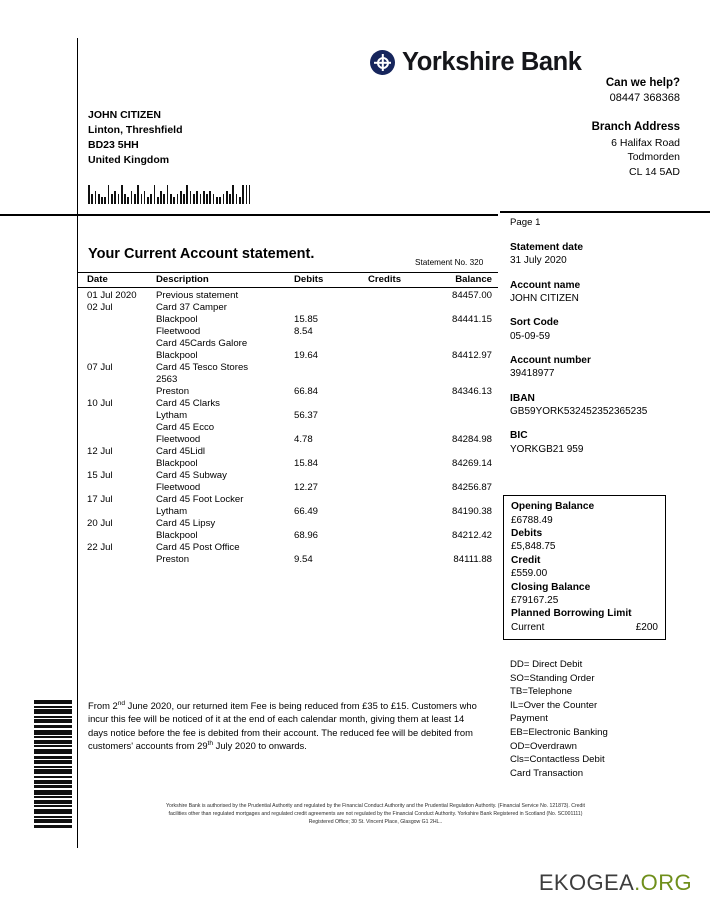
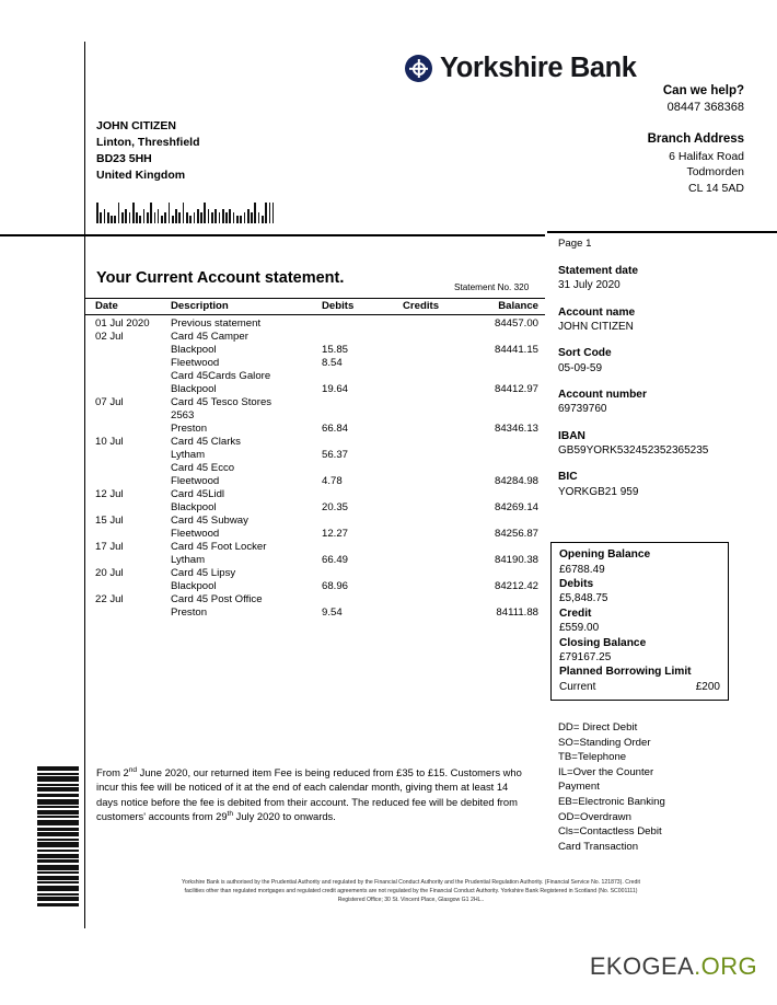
  Yorkshire Bank
  Can we help?
  08447 368368
  JOHN CITIZEN
  Linton, Threshfield
  BD23 5HH
  United Kingdom
  Branch Address
  6 Halifax Road
  Todmorden
  CL 14 5AD
  Your Current Account statement.
  Statement No. 320
  Date
  Description
  Debits
  Credits
  Balance
  01 Jul 2020
  Previous statement
  84457.00
  02 Jul
- Card 37 Camper
+ Card 45 Camper
  Blackpool
  15.85
  84441.15
  Fleetwood
  8.54
  Card 45Cards Galore
  Blackpool
  19.64
  84412.97
  07 Jul
  Card 45 Tesco Stores
  2563
  Preston
  66.84
  84346.13
  10 Jul
  Card 45 Clarks
  Lytham
  56.37
  Card 45 Ecco
  Fleetwood
  4.78
  84284.98
  12 Jul
  Card 45Lidl
  Blackpool
- 15.84
+ 20.35
  84269.14
  15 Jul
  Card 45 Subway
  Fleetwood
  12.27
  84256.87
  17 Jul
  Card 45 Foot Locker
  Lytham
  66.49
  84190.38
  20 Jul
  Card 45 Lipsy
  Blackpool
  68.96
  84212.42
  22 Jul
  Card 45 Post Office
  Preston
  9.54
  84111.88
  From 2 June 2020, our returned item Fee is being reduced from £35 to £15. Customers who incur this fee will be noticed of it at the end of each calendar month, giving them at least 14 days notice before the fee is debited from their account. The reduced fee will be debited from customers' accounts from 29 July 2020 to onwards.
  Page 1
  Statement date
  31 July 2020
  Account name
  JOHN CITIZEN
  Sort Code
  05-09-59
  Account number
- 39418977
+ 69739760
  IBAN
  GB59YORK532452352365235
  BIC
  YORKGB21 959
  Opening Balance
  £6788.49
  Debits
  £5,848.75
  Credit
  £559.00
  Closing Balance
  £79167.25
  Planned Borrowing Limit
  Current
  £200
  DD= Direct Debit
  SO=Standing Order
  TB=Telephone
  IL=Over the Counter
  Payment
  EB=Electronic Banking
  OD=Overdrawn
  Cls=Contactless Debit
  Card Transaction
  EKOGEA.ORG
